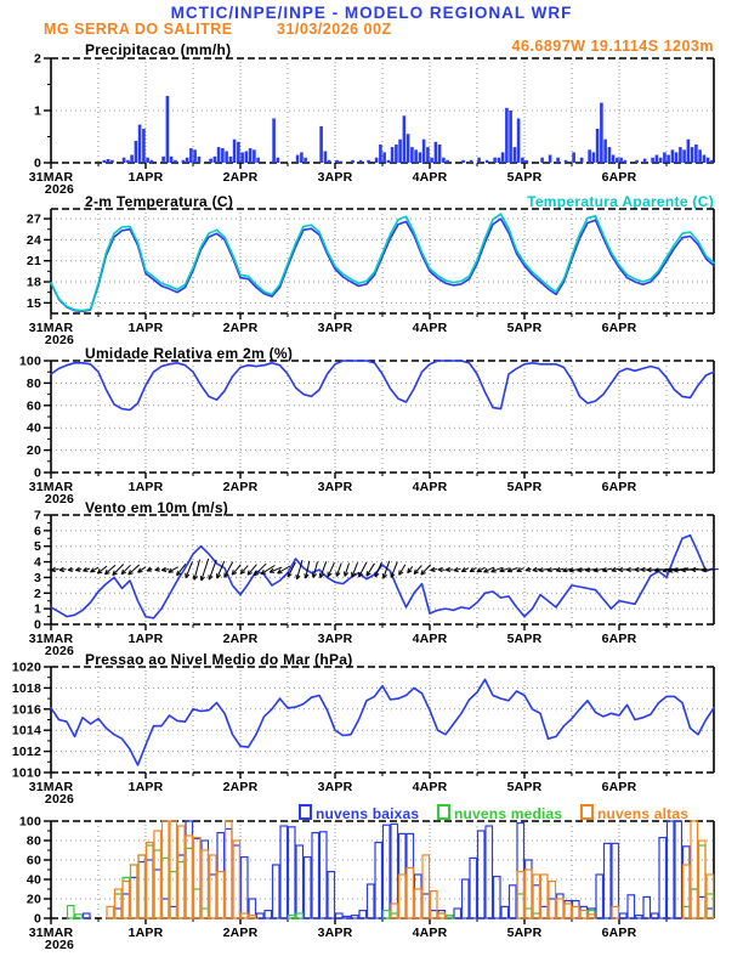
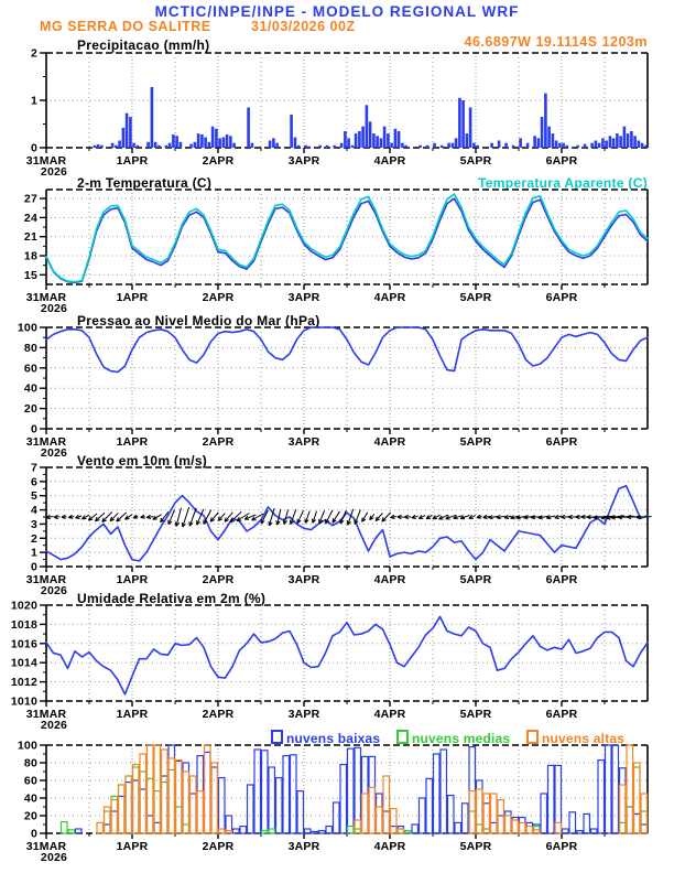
  MCTIC/INPE/INPE - MODELO REGIONAL WRF
  MG SERRA DO SALITRE
  31/03/2026 00Z
  46.6897W 19.1114S 1203m
  Precipitacao (mm/h)
  2-m Temperatura (C)
  Temperatura Aparente (C)
- Umidade Relativa em 2m (%)
+ Pressao ao Nivel Medio do Mar (hPa)
  Vento em 10m (m/s)
- Pressao ao Nivel Medio do Mar (hPa)
+ Umidade Relativa em 2m (%)
  nuvens baixas
  nuvens medias
  nuvens altas
  0
  1
  2
  31MAR
  2026
  1APR
  2APR
  3APR
  4APR
  5APR
  6APR
  15
  18
  21
  24
  27
  31MAR
  2026
  1APR
  2APR
  3APR
  4APR
  5APR
  6APR
  0
  20
  40
  60
  80
  100
  31MAR
  2026
  1APR
  2APR
  3APR
  4APR
  5APR
  6APR
  0
  1
  2
  3
  4
  5
  6
  7
  31MAR
  2026
  1APR
  2APR
  3APR
  4APR
  5APR
  6APR
  1010
  1012
  1014
  1016
  1018
  1020
  31MAR
  2026
  1APR
  2APR
  3APR
  4APR
  5APR
  6APR
  0
  20
  40
  60
  80
  100
  31MAR
  2026
  1APR
  2APR
  3APR
  4APR
  5APR
  6APR
